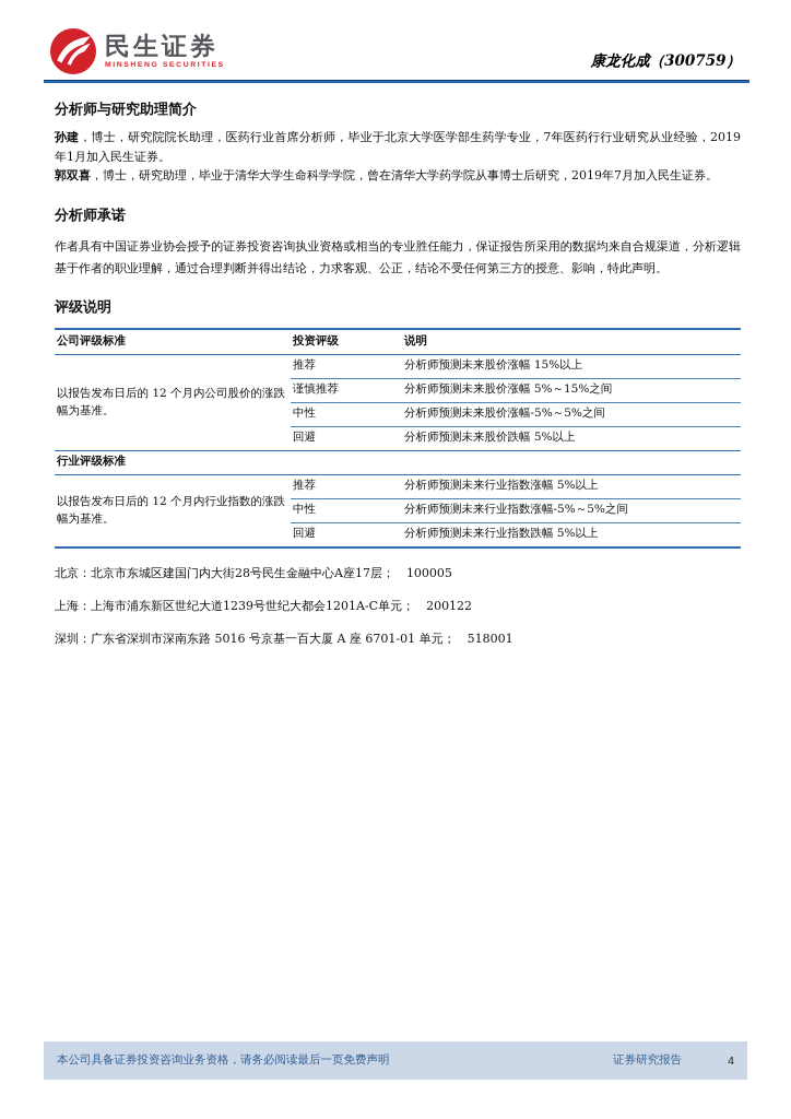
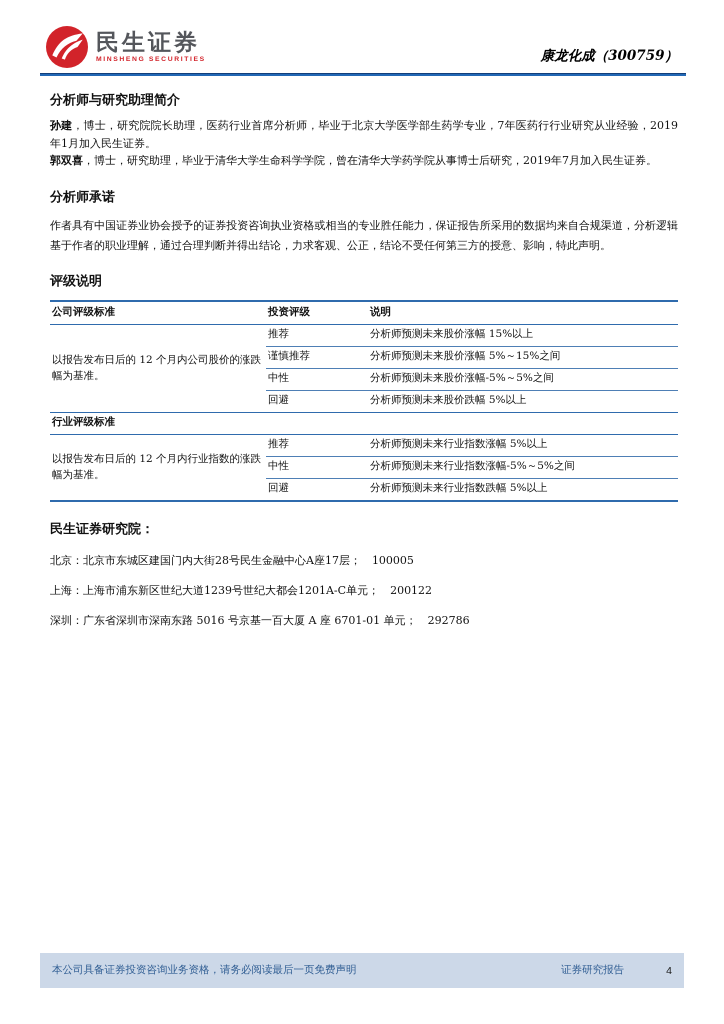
  民生证券
  康龙化成（300759）
  分析师与研究助理简介
  孙建，博士，研究院院长助理，医药行业首席分析师，毕业于北京大学医学部生药学专业，7年医药行行业研究从业经验，2019年1月加入民生证券。
  郭双喜，博士，研究助理，毕业于清华大学生命科学学院，曾在清华大学药学院从事博士后研究，2019年7月加入民生证券。
  分析师承诺
  作者具有中国证券业协会授予的证券投资咨询执业资格或相当的专业胜任能力，保证报告所采用的数据均来自合规渠道，分析逻辑基于作者的职业理解，通过合理判断并得出结论，力求客观、公正，结论不受任何第三方的授意、影响，特此声明。
  评级说明
  公司评级标准	投资评级	说明
  以报告发布日后的 12 个月内公司股价的涨跌幅为基准。	推荐	分析师预测未来股价涨幅 15%以上
  谨慎推荐	分析师预测未来股价涨幅 5%～15%之间
  中性	分析师预测未来股价涨幅-5%～5%之间
  回避	分析师预测未来股价跌幅 5%以上
  行业评级标准
  以报告发布日后的 12 个月内行业指数的涨跌幅为基准。	推荐	分析师预测未来行业指数涨幅 5%以上
  中性	分析师预测未来行业指数涨幅-5%～5%之间
  回避	分析师预测未来行业指数跌幅 5%以上
+ 民生证券研究院：
  北京：北京市东城区建国门内大街28号民生金融中心A座17层； 100005
  上海：上海市浦东新区世纪大道1239号世纪大都会1201A-C单元； 200122
- 深圳：广东省深圳市深南东路 5016 号京基一百大厦 A 座 6701-01 单元； 518001
+ 深圳：广东省深圳市深南东路 5016 号京基一百大厦 A 座 6701-01 单元； 292786
  本公司具备证券投资咨询业务资格，请务必阅读最后一页免费声明
  证券研究报告
  4
